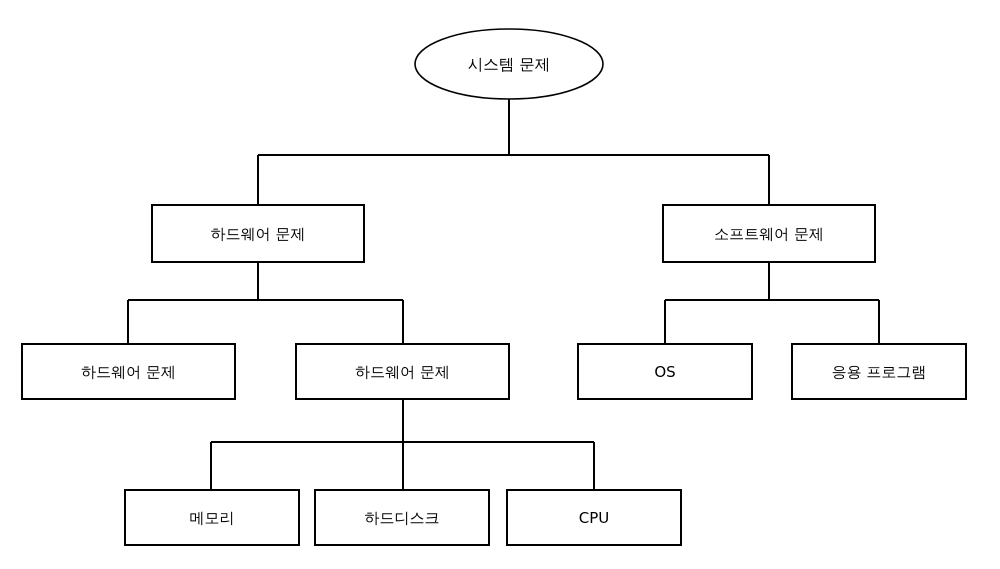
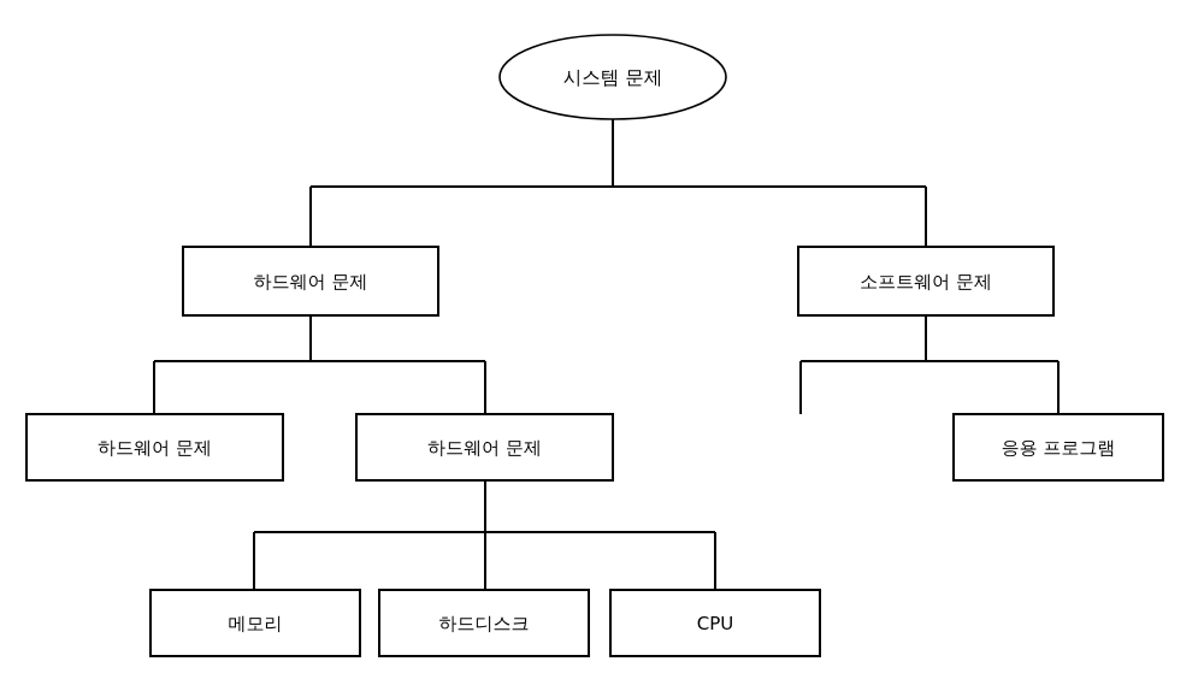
  시스템 문제
  하드웨어 문제
  소프트웨어 문제
  하드웨어 문제
  하드웨어 문제
- OS
  응용 프로그램
  메모리
  하드디스크
  CPU
